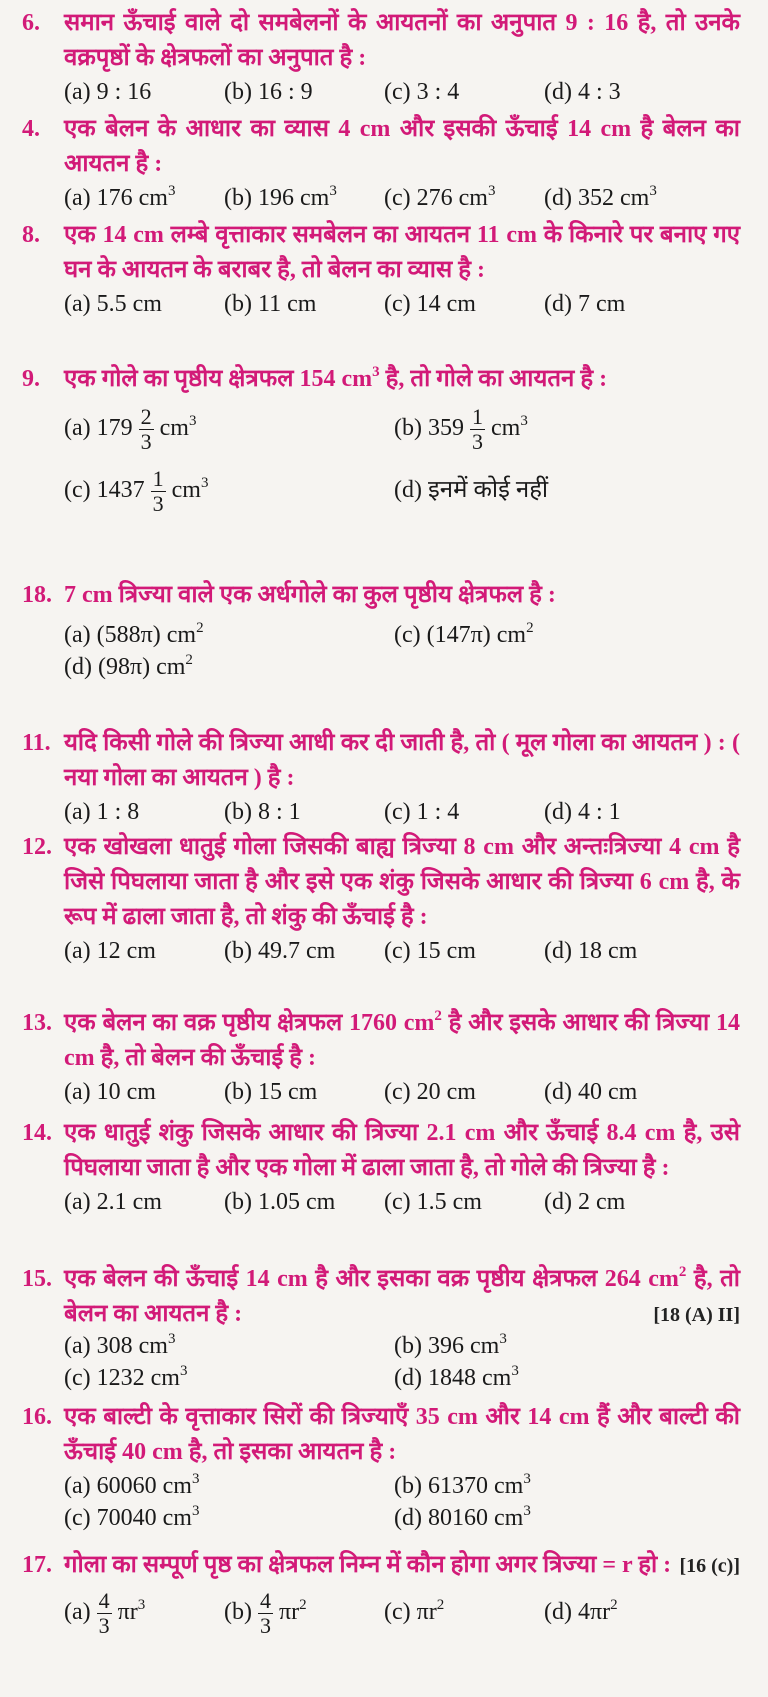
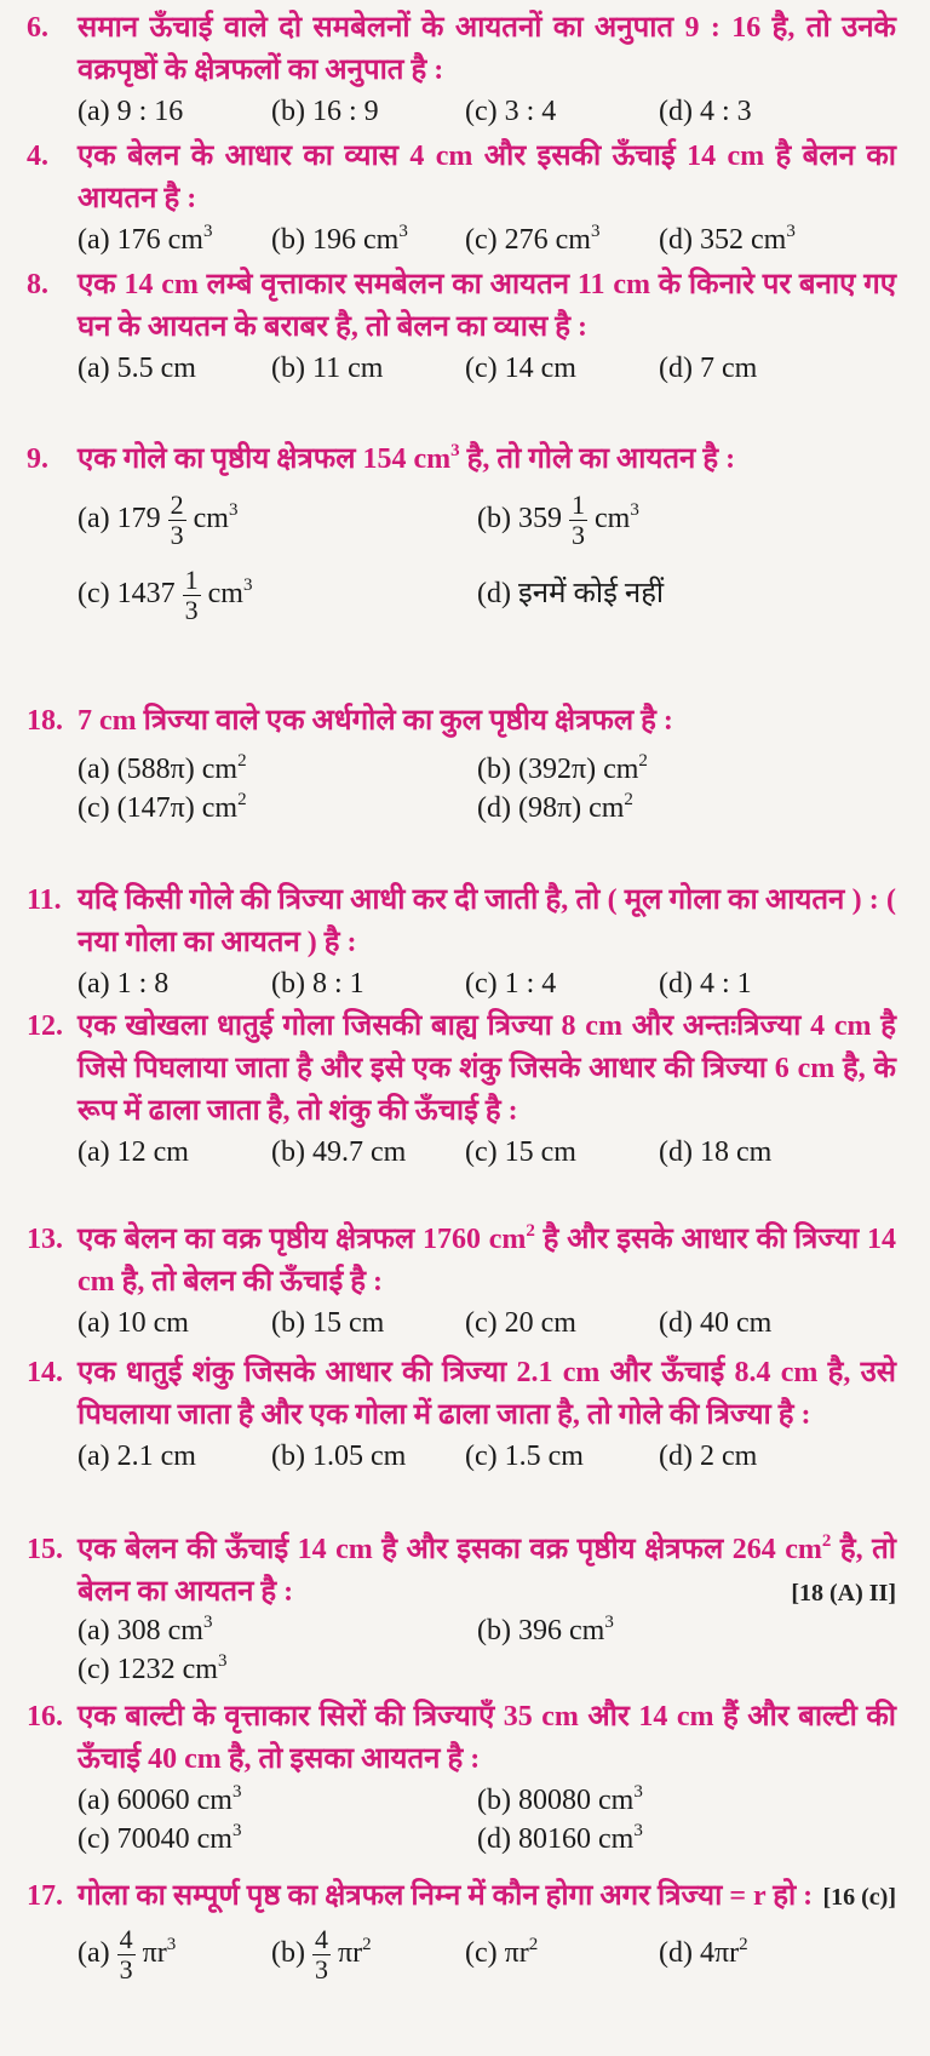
  6.
  समान ऊँचाई वाले दो समबेलनों के आयतनों का अनुपात 9 : 16 है, तो उनके वक्रपृष्ठों के क्षेत्रफलों का अनुपात है :
  (a) 9 : 16
  (b) 16 : 9
  (c) 3 : 4
  (d) 4 : 3
  4.
  एक बेलन के आधार का व्यास 4 cm और इसकी ऊँचाई 14 cm है बेलन का आयतन है :
  (a) 176 cm3
  (b) 196 cm3
  (c) 276 cm3
  (d) 352 cm3
  8.
  एक 14 cm लम्बे वृत्ताकार समबेलन का आयतन 11 cm के किनारे पर बनाए गए घन के आयतन के बराबर है, तो बेलन का व्यास है :
  (a) 5.5 cm
  (b) 11 cm
  (c) 14 cm
  (d) 7 cm
  9.
  एक गोले का पृष्ठीय क्षेत्रफल 154 cm3 है, तो गोले का आयतन है :
  (a) 179
  2
  3
  cm3
  (b) 359
  1
  3
  cm3
  (c) 1437
  1
  3
  cm3
  (d) इनमें कोई नहीं
  18.
  7 cm त्रिज्या वाले एक अर्धगोले का कुल पृष्ठीय क्षेत्रफल है :
  (a) (588π) cm2
+ (b) (392π) cm2
  (c) (147π) cm2
  (d) (98π) cm2
  11.
  यदि किसी गोले की त्रिज्या आधी कर दी जाती है, तो ( मूल गोला का आयतन ) : ( नया गोला का आयतन ) है :
  (a) 1 : 8
  (b) 8 : 1
  (c) 1 : 4
  (d) 4 : 1
  12.
  एक खोखला धातुई गोला जिसकी बाह्य त्रिज्या 8 cm और अन्तःत्रिज्या 4 cm है जिसे पिघलाया जाता है और इसे एक शंकु जिसके आधार की त्रिज्या 6 cm है, के रूप में ढाला जाता है, तो शंकु की ऊँचाई है :
  (a) 12 cm
  (b) 49.7 cm
  (c) 15 cm
  (d) 18 cm
  13.
  एक बेलन का वक्र पृष्ठीय क्षेत्रफल 1760 cm2 है और इसके आधार की त्रिज्या 14 cm है, तो बेलन की ऊँचाई है :
  (a) 10 cm
  (b) 15 cm
  (c) 20 cm
  (d) 40 cm
  14.
  एक धातुई शंकु जिसके आधार की त्रिज्या 2.1 cm और ऊँचाई 8.4 cm है, उसे पिघलाया जाता है और एक गोला में ढाला जाता है, तो गोले की त्रिज्या है :
  (a) 2.1 cm
  (b) 1.05 cm
  (c) 1.5 cm
  (d) 2 cm
  15.
  एक बेलन की ऊँचाई 14 cm है और इसका वक्र पृष्ठीय क्षेत्रफल 264 cm2 है, तो बेलन का आयतन है :
  [18 (A) II]
  (a) 308 cm3
  (b) 396 cm3
  (c) 1232 cm3
- (d) 1848 cm3
  16.
  एक बाल्टी के वृत्ताकार सिरों की त्रिज्याएँ 35 cm और 14 cm हैं और बाल्टी की ऊँचाई 40 cm है, तो इसका आयतन है :
  (a) 60060 cm3
- (b) 61370 cm3
+ (b) 80080 cm3
  (c) 70040 cm3
  (d) 80160 cm3
  17.
  गोला का सम्पूर्ण पृष्ठ का क्षेत्रफल निम्न में कौन होगा अगर त्रिज्या = r हो :
  [16 (c)]
  (a)
  4
  3
  πr3
  (b)
  4
  3
  πr2
  (c) πr2
  (d) 4πr2
